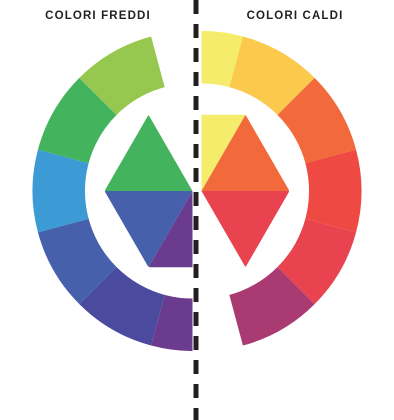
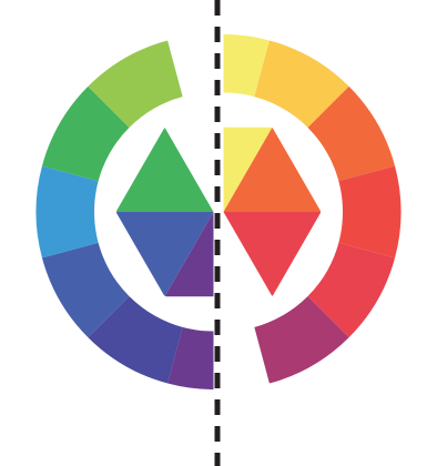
- COLORI FREDDI
- COLORI CALDI
